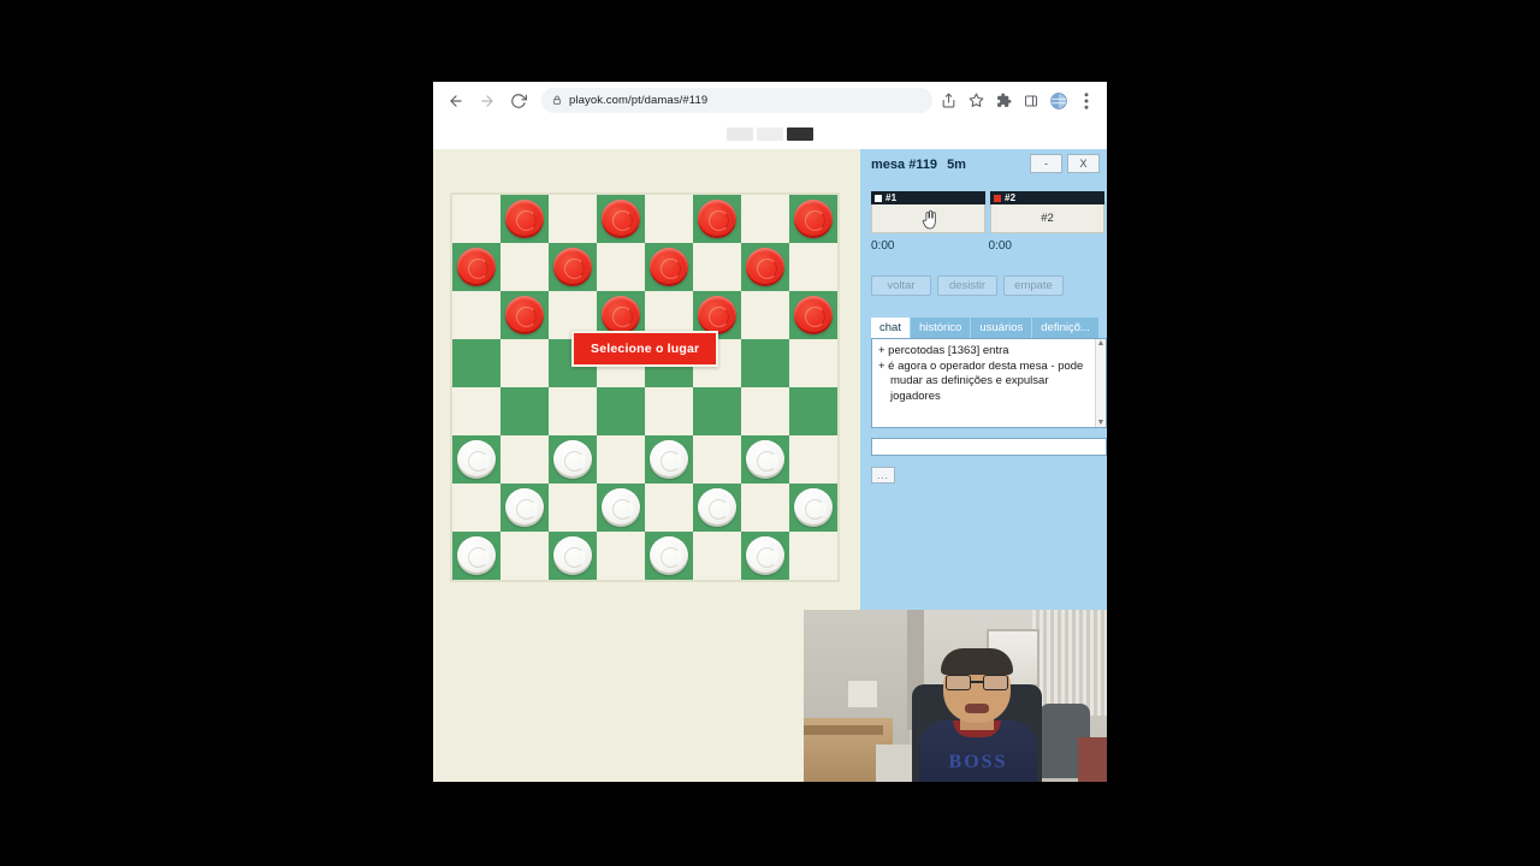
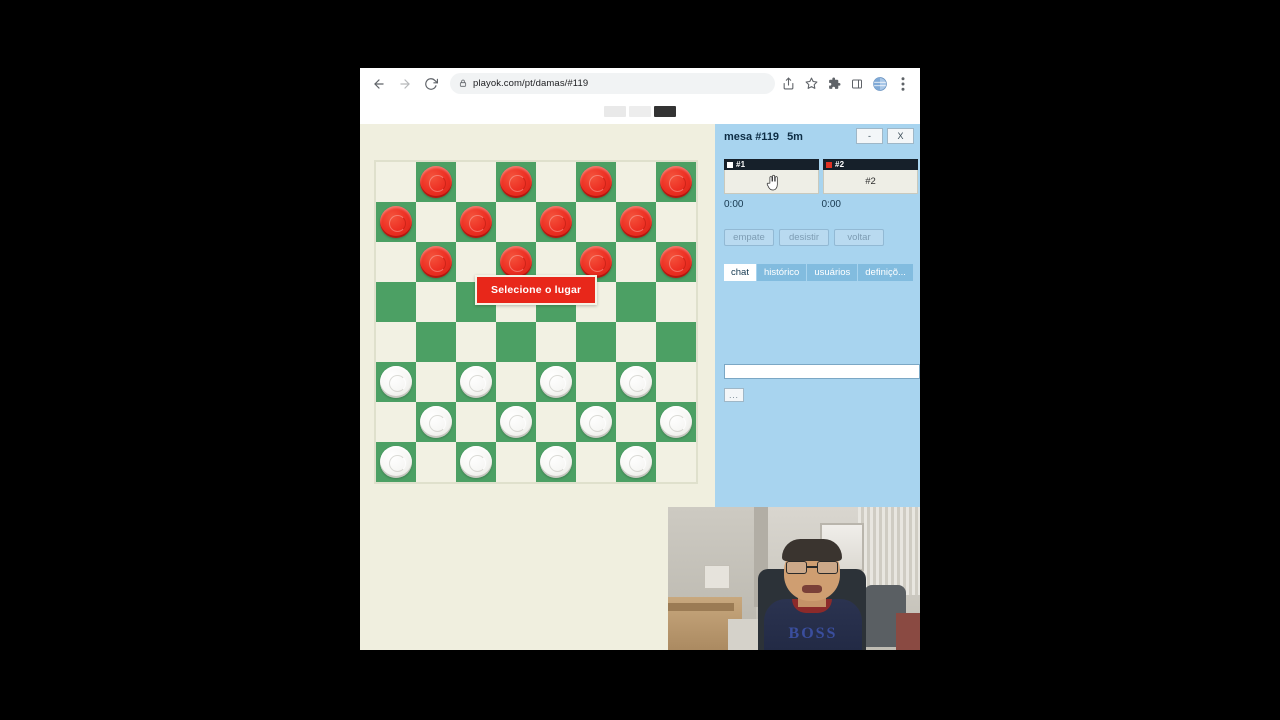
  playok.com/pt/damas/#119
  Selecione o lugar
  mesa #119 5m
  -
  X
  #1
  #2
  #2
  0:00
  0:00
- voltar
+ empate
  desistir
- empate
+ voltar
  chat
  histórico
  usuários
  definiçõ...
- + percotodas [1363] entra
- + é agora o operador desta mesa - pode mudar as definições e expulsar jogadores
  ...
  BOSS
